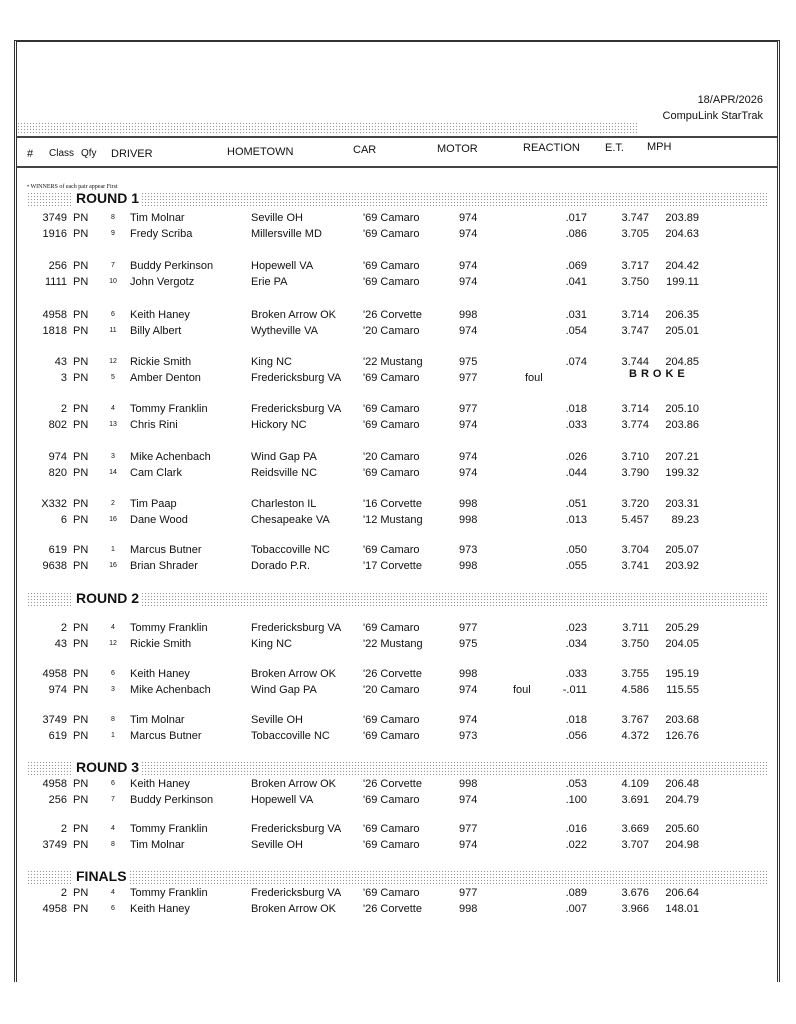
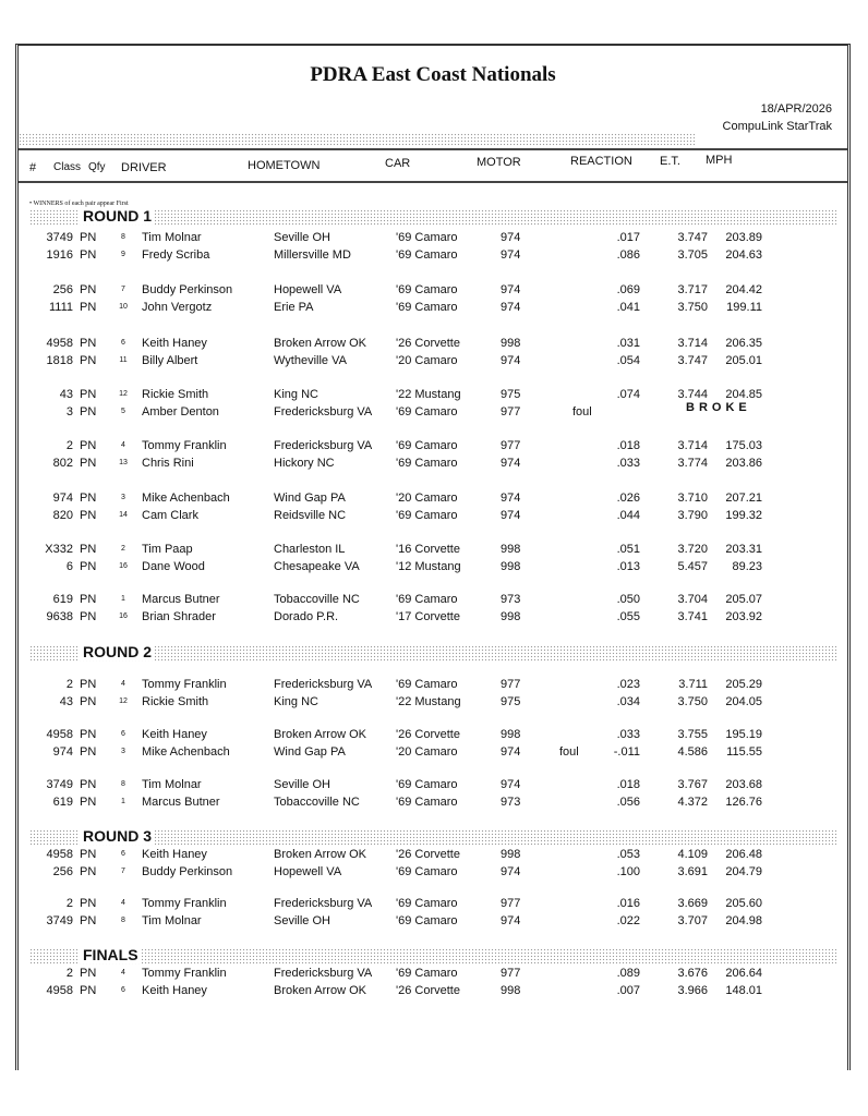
+ PDRA East Coast Nationals
  18/APR/2026
  CompuLink StarTrak
  #
  Class
  Qfy
  DRIVER
  HOMETOWN
  CAR
  MOTOR
  REACTION
  E.T.
  MPH
  ROUND 1
  3749
  PN
  Tim Molnar
  Seville OH
  '69 Camaro
  974
  .017
  3.747
  203.89
  1916
  PN
  Fredy Scriba
  Millersville MD
  '69 Camaro
  974
  .086
  3.705
  204.63
  256
  PN
  Buddy Perkinson
  Hopewell VA
  '69 Camaro
  974
  .069
  3.717
  204.42
  1111
  PN
  John Vergotz
  Erie PA
  '69 Camaro
  974
  .041
  3.750
  199.11
  4958
  PN
  Keith Haney
  Broken Arrow OK
  '26 Corvette
  998
  .031
  3.714
  206.35
  1818
  PN
  Billy Albert
  Wytheville VA
  '20 Camaro
  974
  .054
  3.747
  205.01
  43
  PN
  Rickie Smith
  King NC
  '22 Mustang
  975
  .074
  3.744
  204.85
  3
  PN
  Amber Denton
  Fredericksburg VA
  '69 Camaro
  977
  foul
  BROKE
  2
  PN
  Tommy Franklin
  Fredericksburg VA
  '69 Camaro
  977
  .018
  3.714
- 205.10
+ 175.03
  802
  PN
  Chris Rini
  Hickory NC
  '69 Camaro
  974
  .033
  3.774
  203.86
  974
  PN
  Mike Achenbach
  Wind Gap PA
  '20 Camaro
  974
  .026
  3.710
  207.21
  820
  PN
  Cam Clark
  Reidsville NC
  '69 Camaro
  974
  .044
  3.790
  199.32
  X332
  PN
  Tim Paap
  Charleston IL
  '16 Corvette
  998
  .051
  3.720
  203.31
  6
  PN
  Dane Wood
  Chesapeake VA
  '12 Mustang
  998
  .013
  5.457
  89.23
  619
  PN
  Marcus Butner
  Tobaccoville NC
  '69 Camaro
  973
  .050
  3.704
  205.07
  9638
  PN
  Brian Shrader
  Dorado P.R.
  '17 Corvette
  998
  .055
  3.741
  203.92
  ROUND 2
  2
  PN
  Tommy Franklin
  Fredericksburg VA
  '69 Camaro
  977
  .023
  3.711
  205.29
  43
  PN
  Rickie Smith
  King NC
  '22 Mustang
  975
  .034
  3.750
  204.05
  4958
  PN
  Keith Haney
  Broken Arrow OK
  '26 Corvette
  998
  .033
  3.755
  195.19
  974
  PN
  Mike Achenbach
  Wind Gap PA
  '20 Camaro
  974
  foul
  -.011
  4.586
  115.55
  3749
  PN
  Tim Molnar
  Seville OH
  '69 Camaro
  974
  .018
  3.767
  203.68
  619
  PN
  Marcus Butner
  Tobaccoville NC
  '69 Camaro
  973
  .056
  4.372
  126.76
  ROUND 3
  4958
  PN
  Keith Haney
  Broken Arrow OK
  '26 Corvette
  998
  .053
  4.109
  206.48
  256
  PN
  Buddy Perkinson
  Hopewell VA
  '69 Camaro
  974
  .100
  3.691
  204.79
  2
  PN
  Tommy Franklin
  Fredericksburg VA
  '69 Camaro
  977
  .016
  3.669
  205.60
  3749
  PN
  Tim Molnar
  Seville OH
  '69 Camaro
  974
  .022
  3.707
  204.98
  FINALS
  2
  PN
  Tommy Franklin
  Fredericksburg VA
  '69 Camaro
  977
  .089
  3.676
  206.64
  4958
  PN
  Keith Haney
  Broken Arrow OK
  '26 Corvette
  998
  .007
  3.966
  148.01
